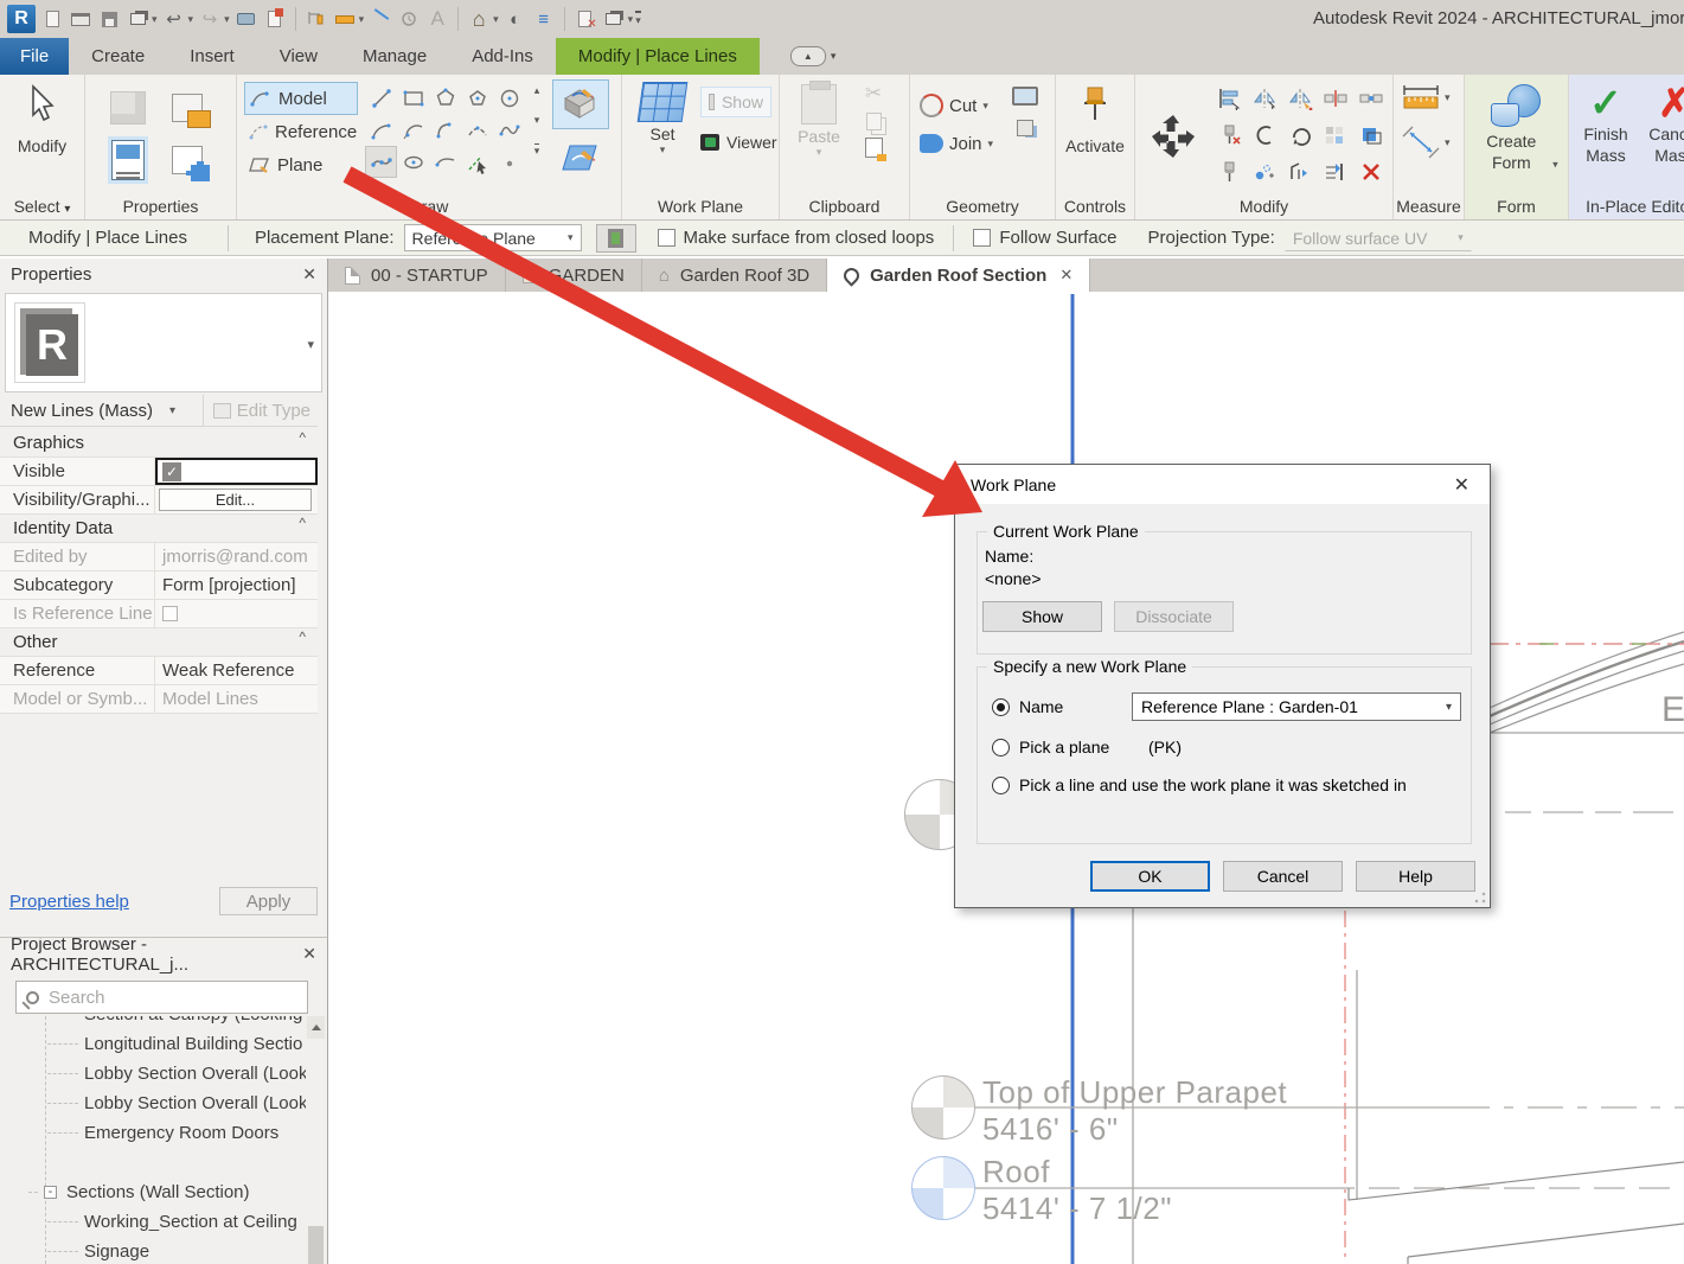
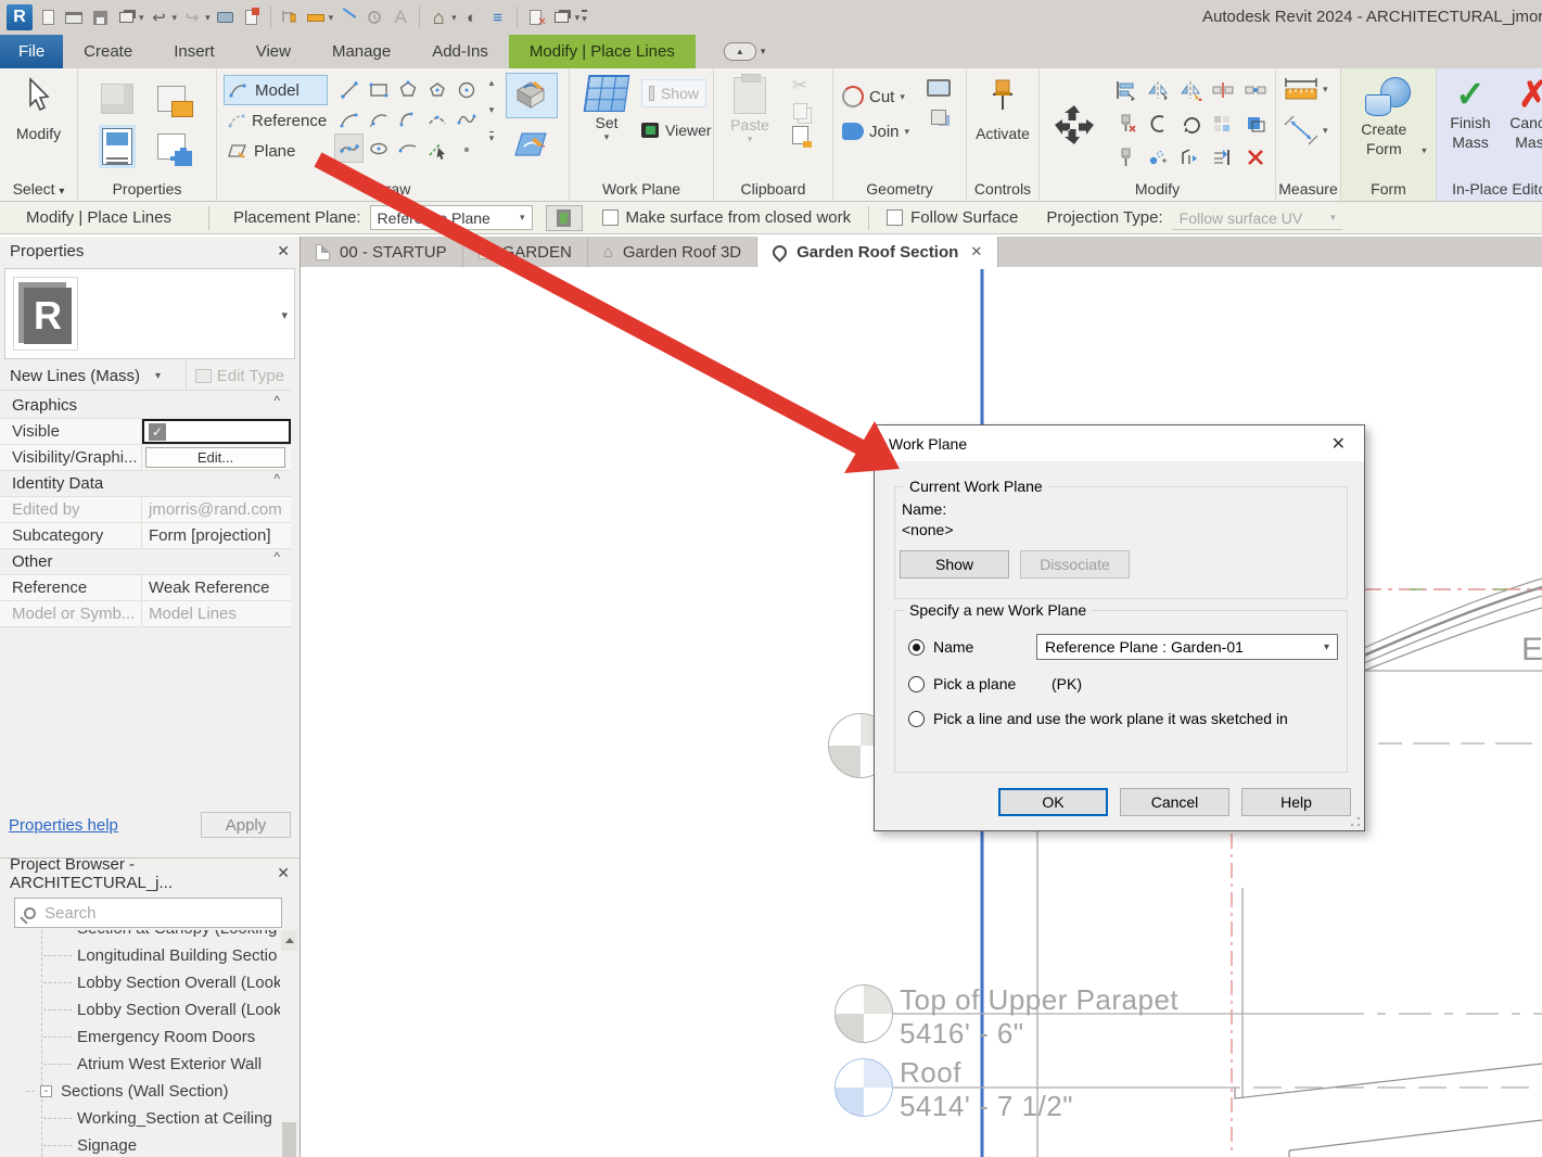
  R
  ▾
  ↩
  ▾
  ↪
  ▾
  ▾
  A
  ⌂
  ▾
  ◐
  ≡
  ✕
  ▾
  ▾
  Autodesk Revit 2024 - ARCHITECTURAL_jmor
  File
  Create
  Insert
  View
  Manage
  Add-Ins
  Modify | Place Lines
  ▲
  ▾
  Modify
  Select ▾
  Properties
  Model
  Reference
  Plane
  ▴
  ▾
  ▾
  Set
  ▾
  Show
  Viewer
  Work Plane
  Paste
  ▾
  ✂
  Clipboard
  Cut
  ▾
  Join
  ▾
  Geometry
  Activate
  Controls
  Modify
  ▾
  ▾
  Measure
  Create Form ▾
  Form
  ✓
  Finish Mass
  ✗
  Canc Mas
  In-Place Edit
  Modify | Place Lines
  Placement Plane:
  ▾
- Make surface from closed loops
+ Make surface from closed work
  Follow Surface
  Projection Type:
  Follow surface UV
  ▾
  00 - STARTUP
  ARDEN
  ⌂
  Garden Roof 3D
  Garden Roof Section
  ✕
  Top of Upper Parapet
  5416' - 6"
  Roof
  5414' - 7 1/2"
  E
  Properties
  ✕
  R
  ▾
  New Lines (Mass)
  ▾
  Edit Type
  Graphics
  ^
  Visible
  ✓
  Visibility/Graphi...
  Edit...
  Identity Data
  ^
  Edited by
  jmorris@rand.com
  Subcategory
  Form [projection]
- Is Reference Line
  Other
  ^
  Reference
  Weak Reference
  Model or Symb...
  Model Lines
  Properties help
  Apply
  Project Browser - ARCHITECTURAL_j...
  ✕
  Search
  Longitudinal Building Sectio
  Lobby Section Overall (Look
  Lobby Section Overall (Look
  Emergency Room Doors
+ Atrium West Exterior Wall
  -
  Sections (Wall Section)
  Working_Section at Ceiling
  Signage
  Work Plane
  ✕
  Current Work Plane
  Name:
  <none>
  Show
  Dissociate
  Specify a new Work Plane
  Name
  Reference Plane : Garden-01
  ▾
  Pick a plane
  (PK)
  Pick a line and use the work plane it was sketched in
  OK
  Cancel
  Help
